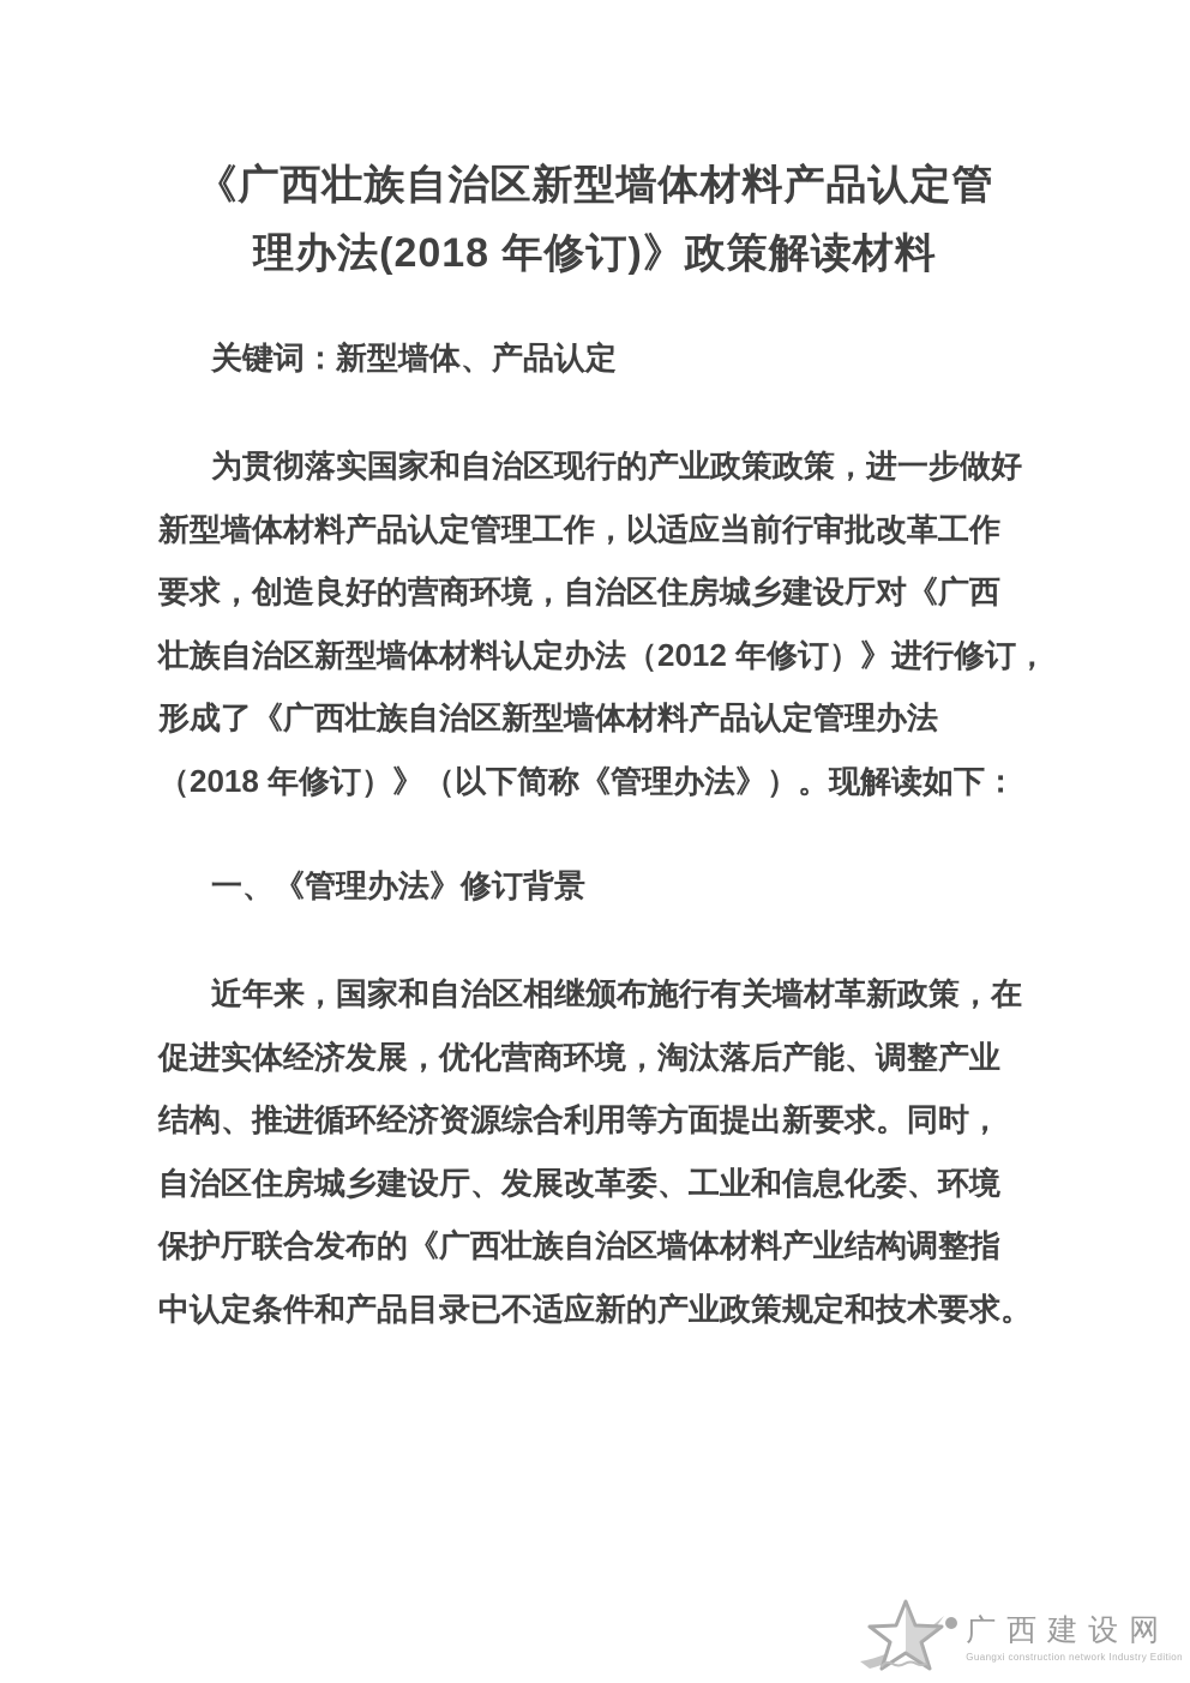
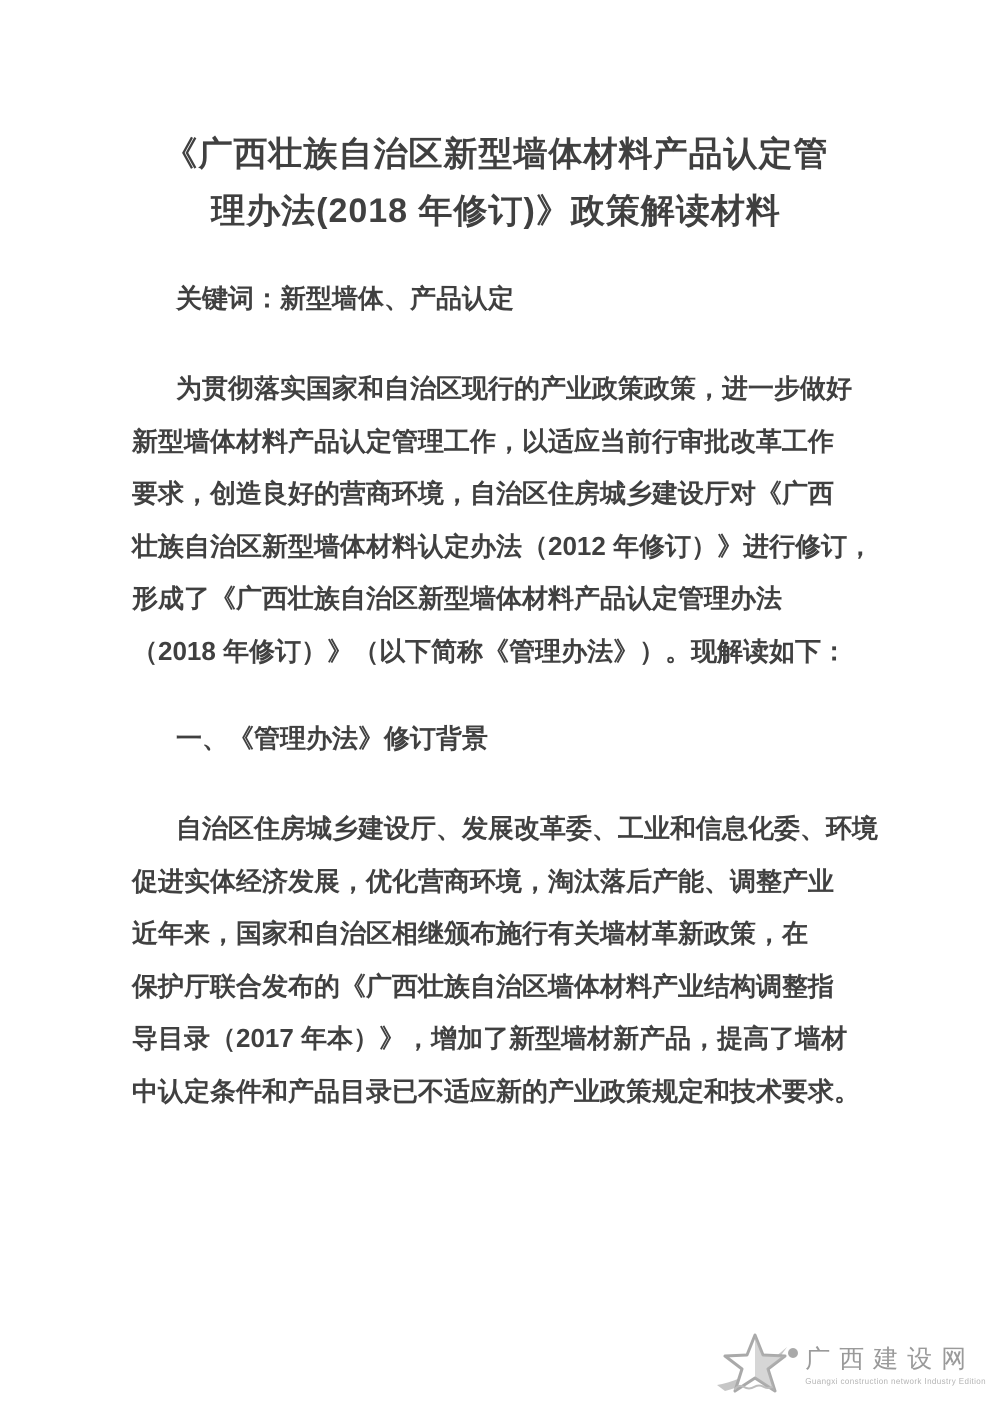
  《广西壮族自治区新型墙体材料产品认定管
  理办法(2018 年修订)》政策解读材料
  关键词：新型墙体、产品认定
  为贯彻落实国家和自治区现行的产业政策政策，进一步做好
  新型墙体材料产品认定管理工作，以适应当前行审批改革工作
  要求，创造良好的营商环境，自治区住房城乡建设厅对《广西
  壮族自治区新型墙体材料认定办法（2012 年修订）》进行修订，
  形成了《广西壮族自治区新型墙体材料产品认定管理办法
  （2018 年修订）》（以下简称《管理办法》）。现解读如下：
  一、《管理办法》修订背景
- 近年来，国家和自治区相继颁布施行有关墙材革新政策，在
+ 自治区住房城乡建设厅、发展改革委、工业和信息化委、环境
  促进实体经济发展，优化营商环境，淘汰落后产能、调整产业
- 结构、推进循环经济资源综合利用等方面提出新要求。同时，
- 自治区住房城乡建设厅、发展改革委、工业和信息化委、环境
+ 近年来，国家和自治区相继颁布施行有关墙材革新政策，在
  保护厅联合发布的《广西壮族自治区墙体材料产业结构调整指
+ 导目录（2017 年本）》，增加了新型墙材新产品，提高了墙材
  中认定条件和产品目录已不适应新的产业政策规定和技术要求。
  广西建设网
  Guangxi construction network Industry Edition
